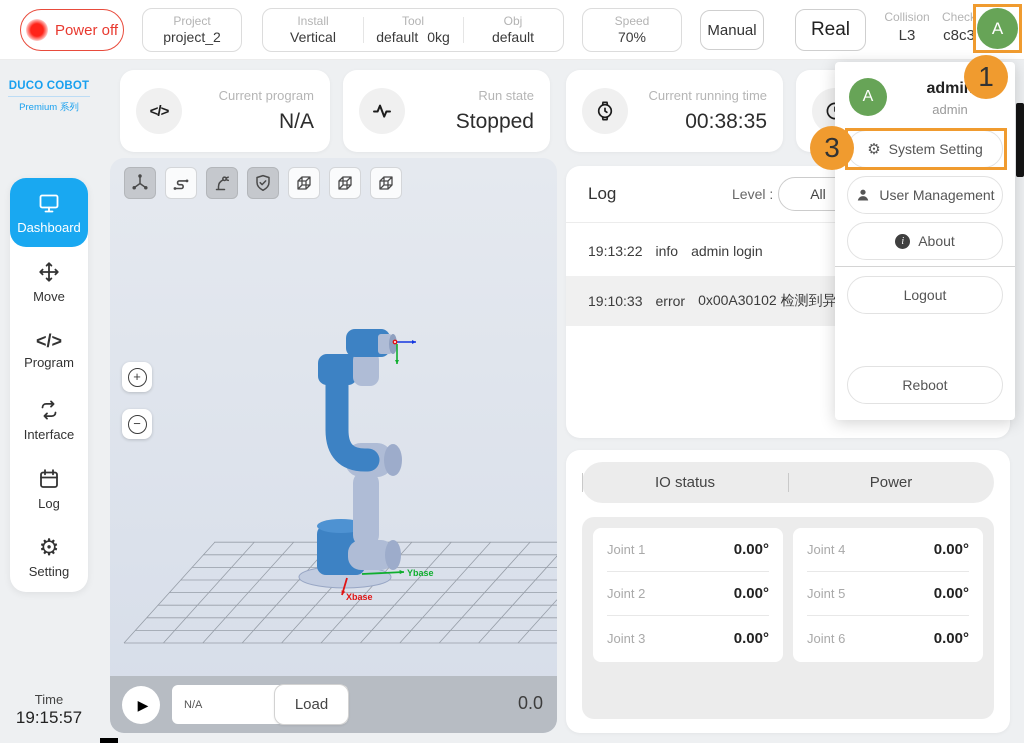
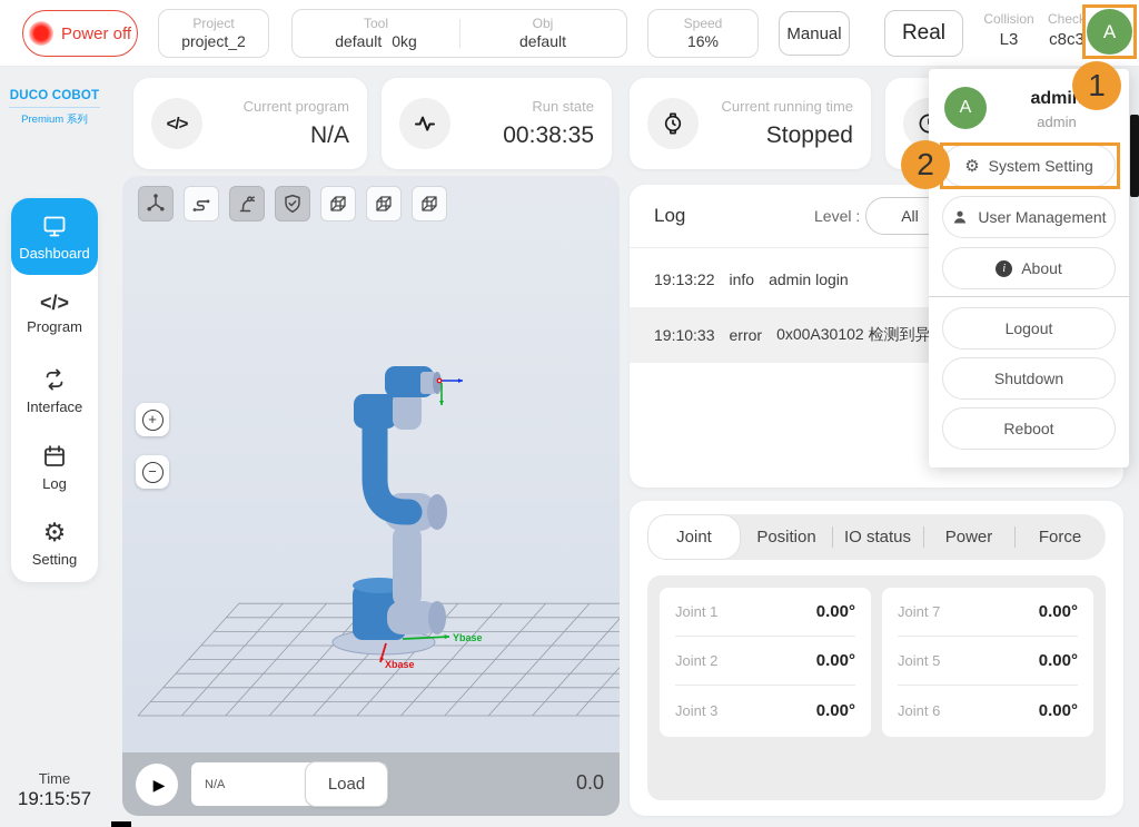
  Power off
  Project
  project_2
- Install
- Vertical
  Tool
  default
  0kg
  Obj
  default
  Speed
- 70%
+ 16%
  Manual
  Real
  Collision
  L3
  Chec
  c8c3
  A
  DUCO COBOT
  Premium 系列
  Dashboard
- Move
  </>
  Program
  Interface
  Log
  ⚙
  Setting
  Time
  19:15:57
  </>
  Current program
  N/A
  Run state
- Stopped
+ 00:38:35
  Current running time
- 00:38:35
+ Stopped
  +
  −
  Ybase
  Xbase
  ▶
  N/A
  Load
  0.0
  Log
  Level :
  All
  19:13:22
  info
  admin login
  19:10:33
  error
  0x00A30102 检测到异
+ Joint
+ Position
  IO status
  Power
+ Force
  Joint 1
  0.00°
  Joint 2
  0.00°
  Joint 3
  0.00°
- Joint 4
+ Joint 7
  0.00°
  Joint 5
  0.00°
  Joint 6
  0.00°
  A
  admi
  admin
  ⚙
  System Setting
  User Management
  i
  About
  Logout
+ Shutdown
  Reboot
  1
- 3
+ 2
